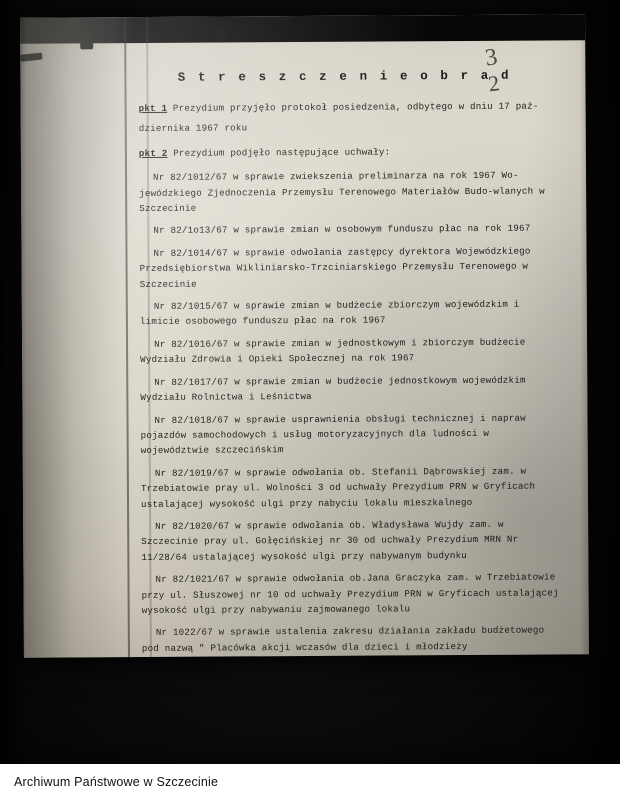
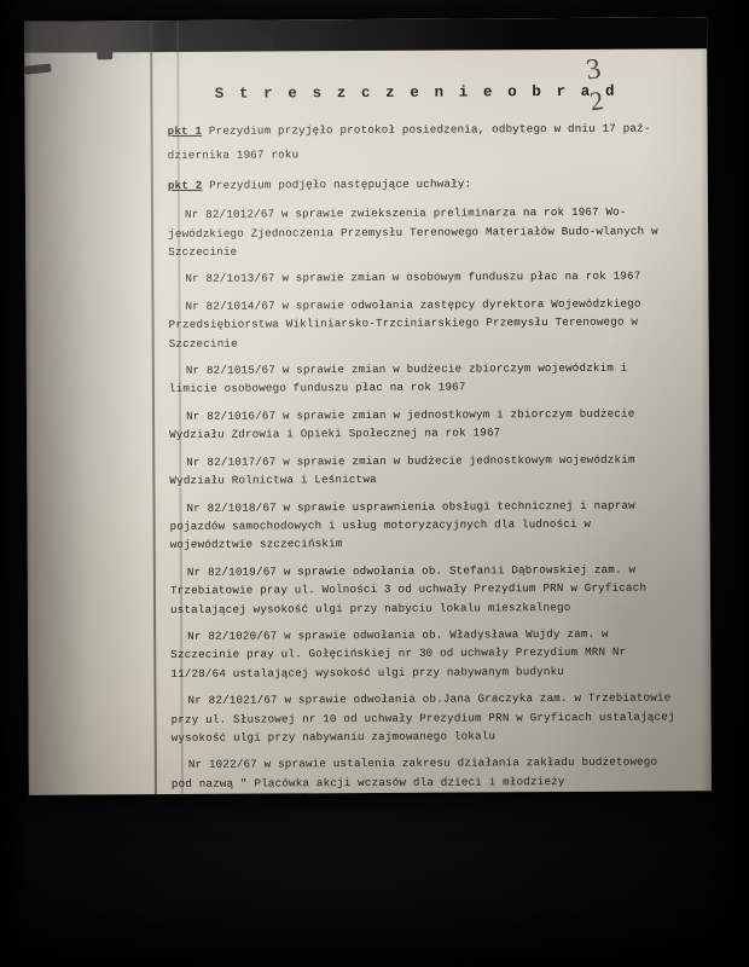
- Archiwum Państwowe w Szczecinie
